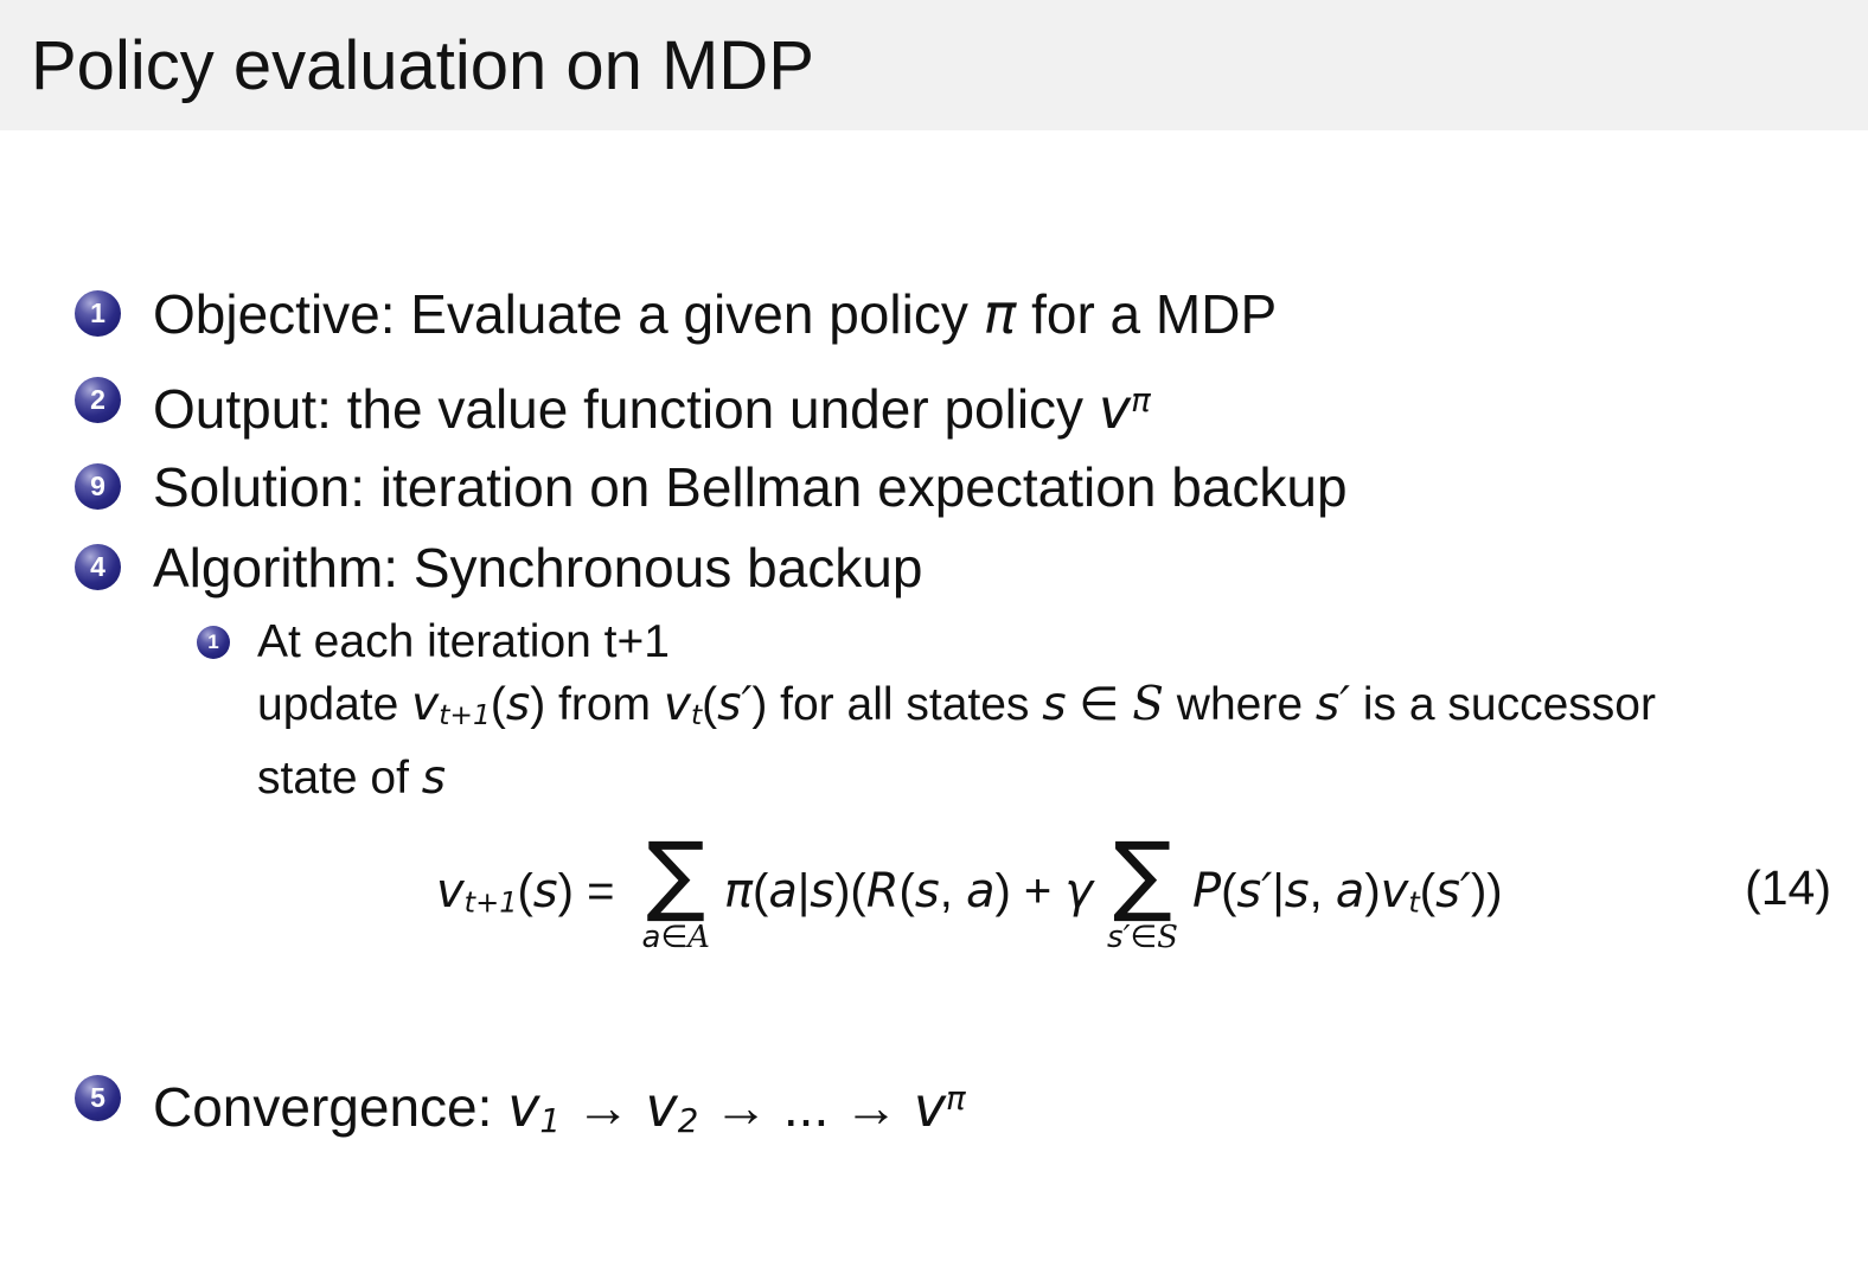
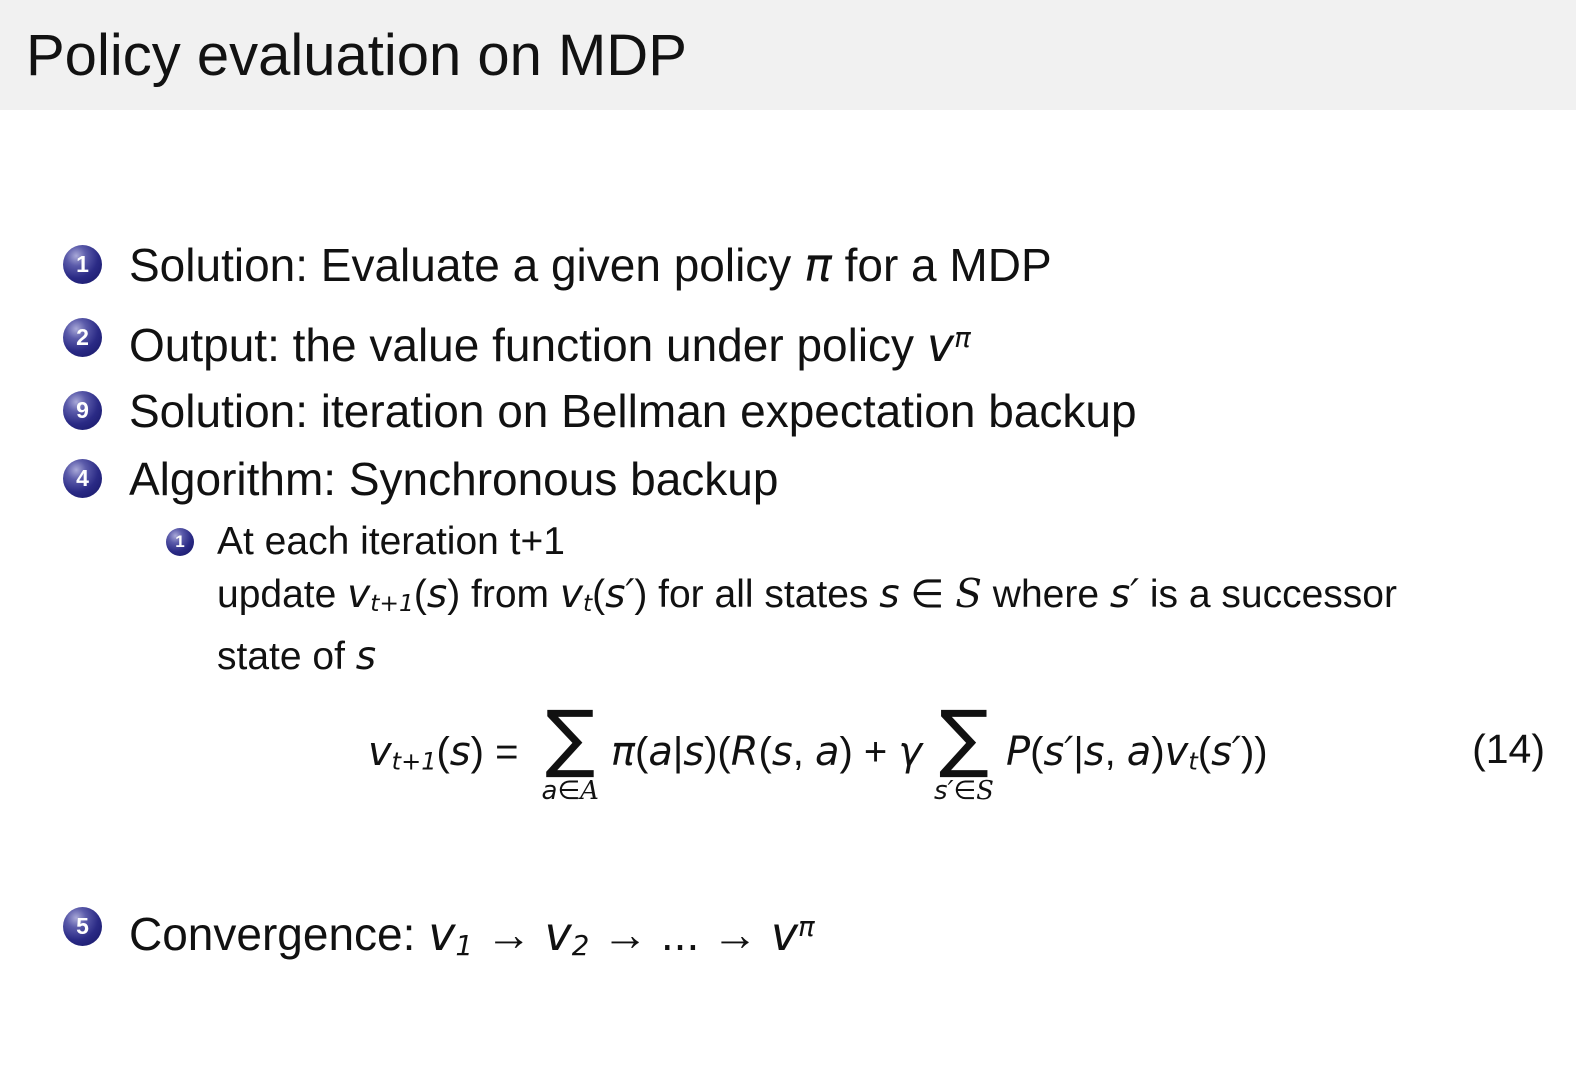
  Policy evaluation on MDP
  1
- Objective: Evaluate a given policy π for a MDP
+ Solution: Evaluate a given policy π for a MDP
  2
  Output: the value function under policy vπ
  9
  Solution: iteration on Bellman expectation backup
  4
  Algorithm: Synchronous backup
  1
  At each iteration t+1
  update vt+1(s) from vt(s′) for all states s ∈ S where s′ is a successor
  state of s
  vt+1(s) =
  ∑
  a∈A
  π(a|s)(R(s, a) + γ
  ∑
  s′∈S
  P(s′|s, a)vt(s′))
  (14)
  5
  Convergence: v1 → v2 → ... → vπ
